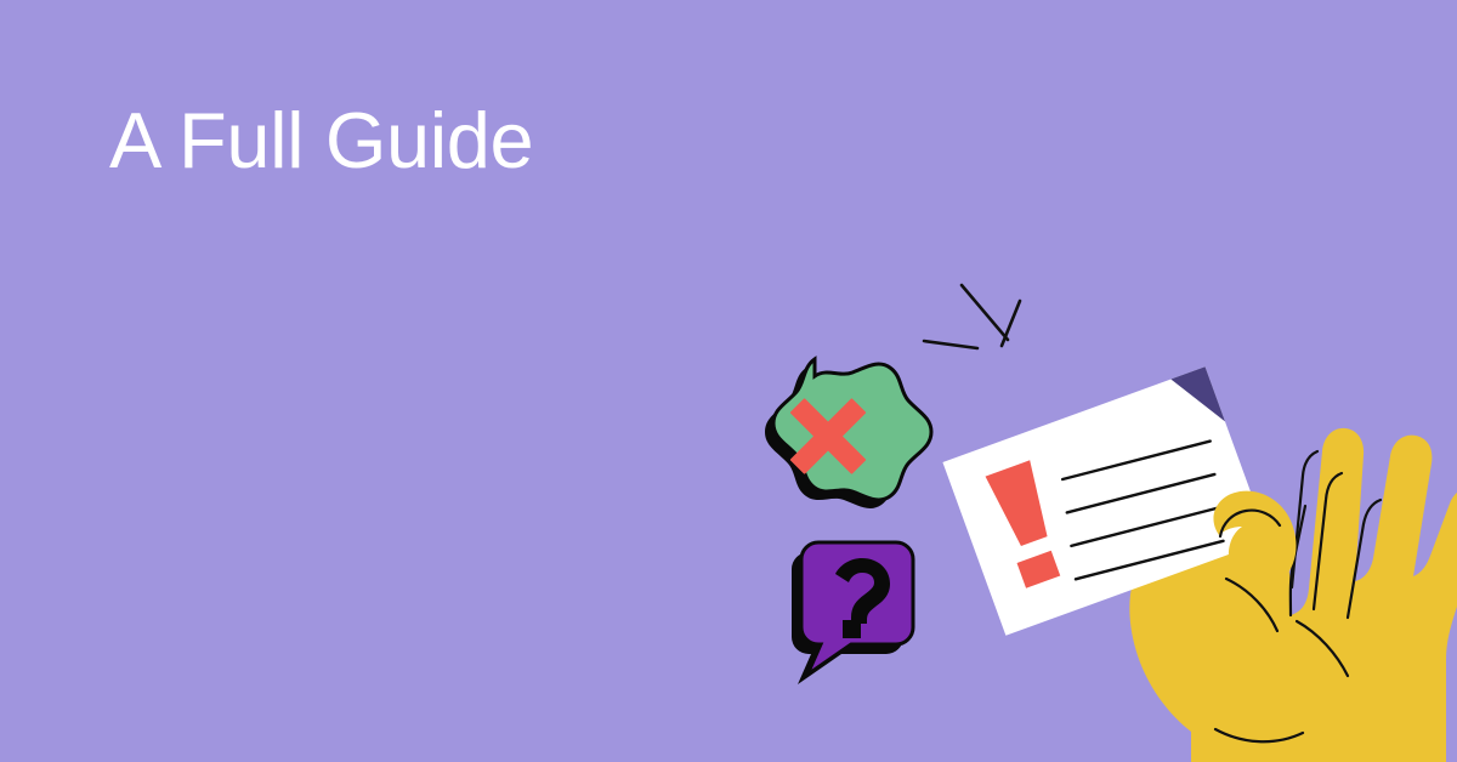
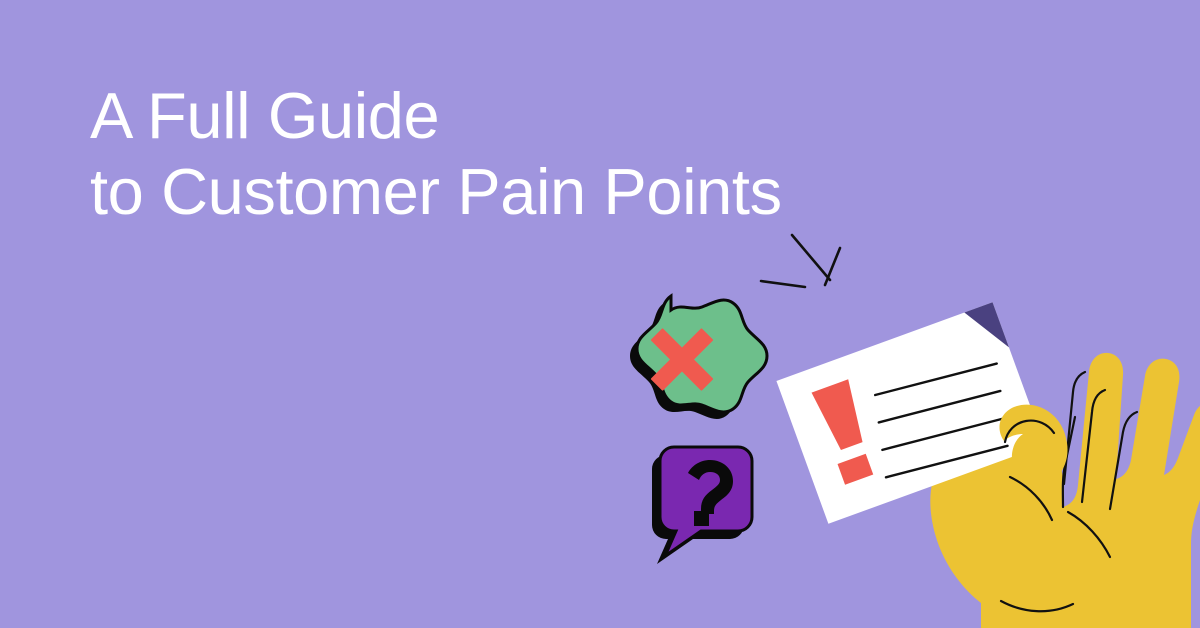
  A Full Guide
+ to Customer Pain Points
